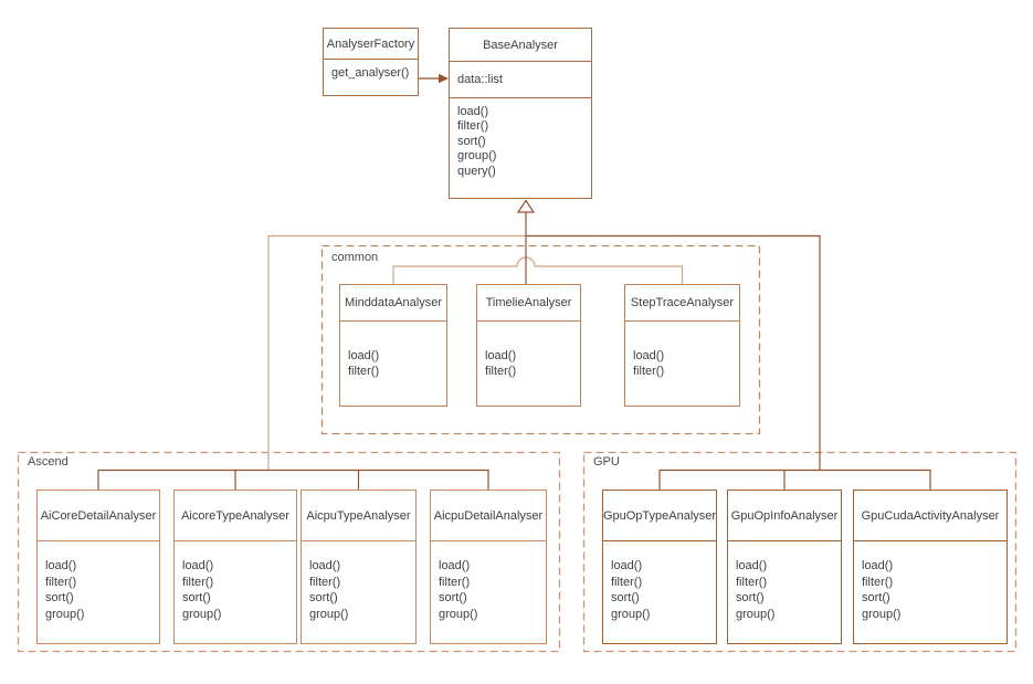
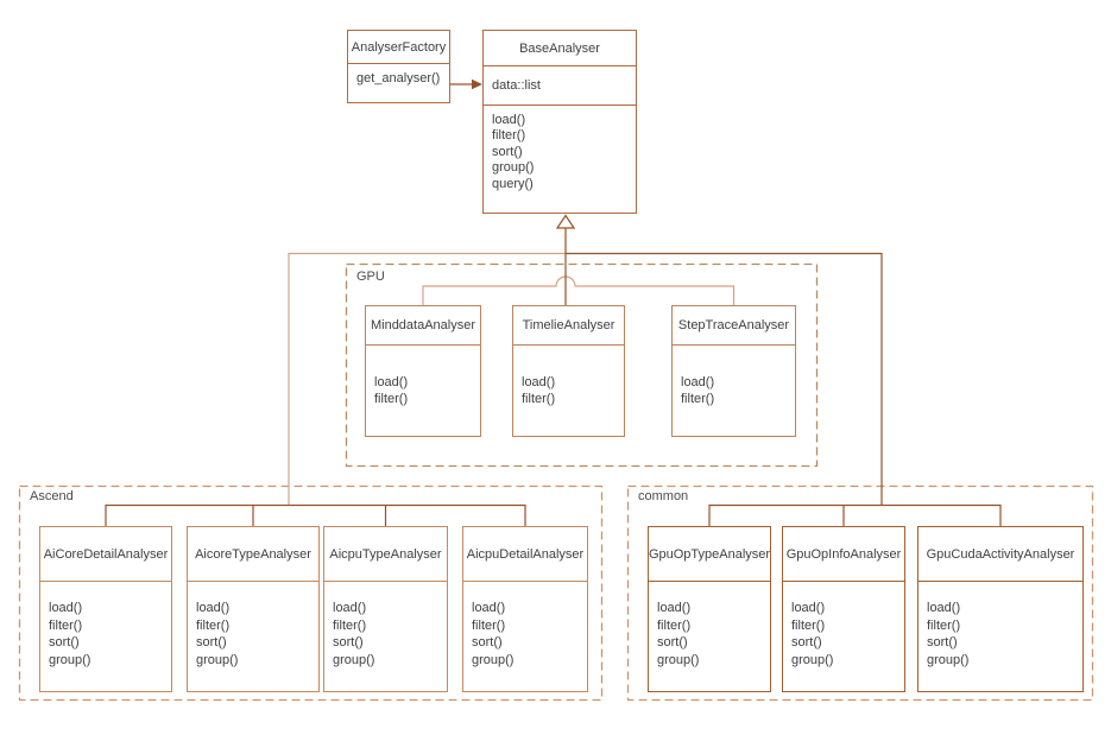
- common
+ GPU
  Ascend
- GPU
+ common
  AnalyserFactory
  get_analyser()
  BaseAnalyser
  data::list
  load()
  filter()
  sort()
  group()
  query()
  MinddataAnalyser
  load()
  filter()
  TimelieAnalyser
  load()
  filter()
  StepTraceAnalyser
  load()
  filter()
  AiCoreDetailAnalyser
  load()
  filter()
  sort()
  group()
  AicoreTypeAnalyser
  load()
  filter()
  sort()
  group()
  AicpuTypeAnalyser
  load()
  filter()
  sort()
  group()
  AicpuDetailAnalyser
  load()
  filter()
  sort()
  group()
  GpuOpTypeAnalyser
  load()
  filter()
  sort()
  group()
  GpuOpInfoAnalyser
  load()
  filter()
  sort()
  group()
  GpuCudaActivityAnalyser
  load()
  filter()
  sort()
  group()
